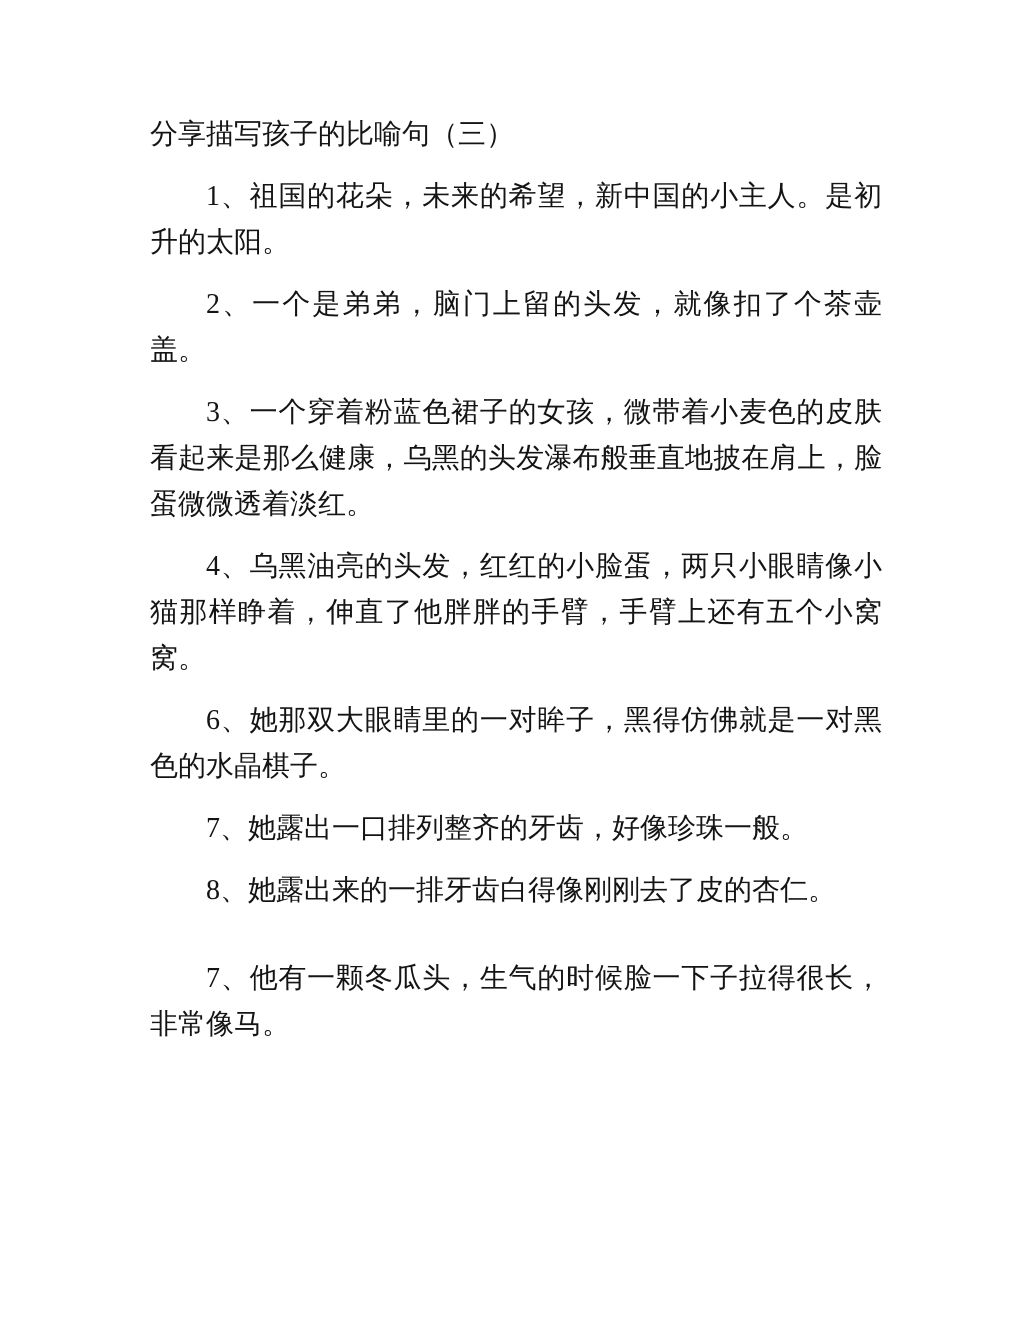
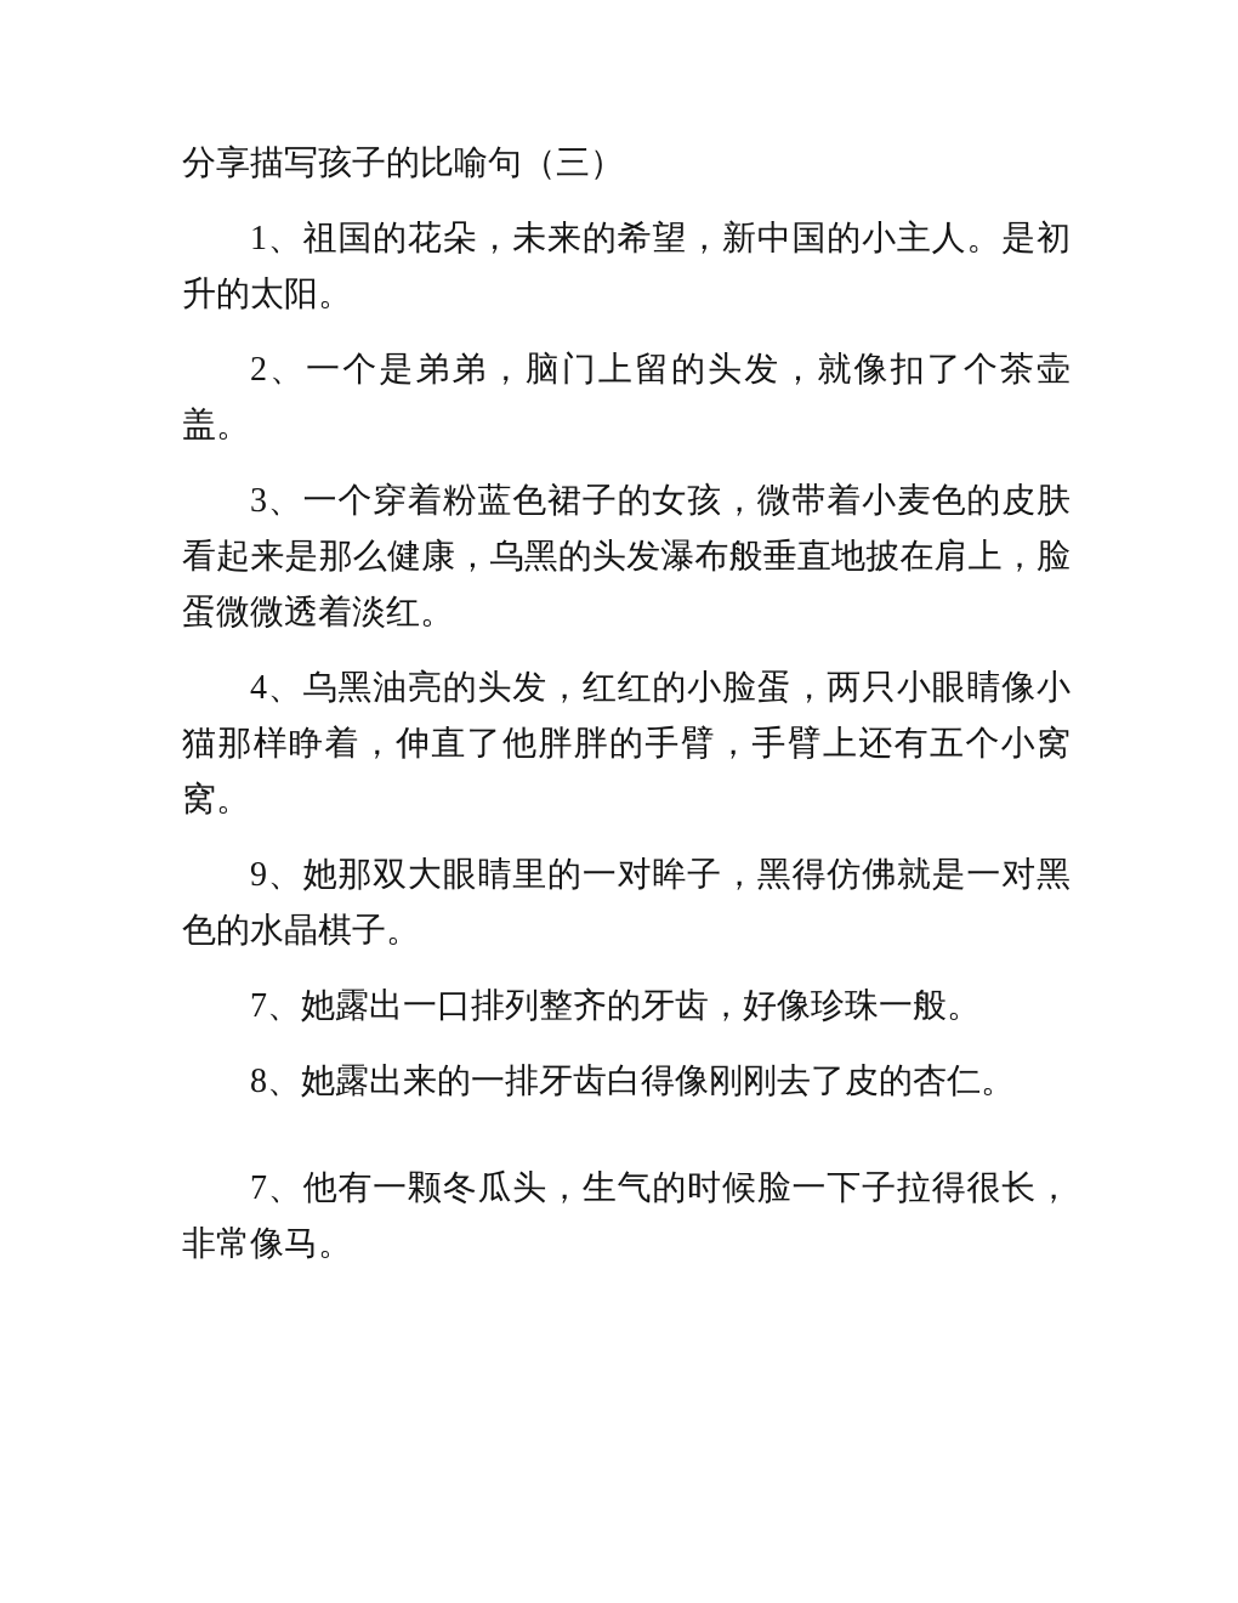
  分享描写孩子的比喻句（三）
  1、祖国的花朵，未来的希望，新中国的小主人。是初升的太阳。
  2、一个是弟弟，脑门上留的头发，就像扣了个茶壶盖。
  3、一个穿着粉蓝色裙子的女孩，微带着小麦色的皮肤看起来是那么健康，乌黑的头发瀑布般垂直地披在肩上，脸蛋微微透着淡红。
  4、乌黑油亮的头发，红红的小脸蛋，两只小眼睛像小猫那样睁着，伸直了他胖胖的手臂，手臂上还有五个小窝窝。
- 6、她那双大眼睛里的一对眸子，黑得仿佛就是一对黑色的水晶棋子。
+ 9、她那双大眼睛里的一对眸子，黑得仿佛就是一对黑色的水晶棋子。
  7、她露出一口排列整齐的牙齿，好像珍珠一般。
  8、她露出来的一排牙齿白得像刚刚去了皮的杏仁。
  7、他有一颗冬瓜头，生气的时候脸一下子拉得很长，非常像马。
